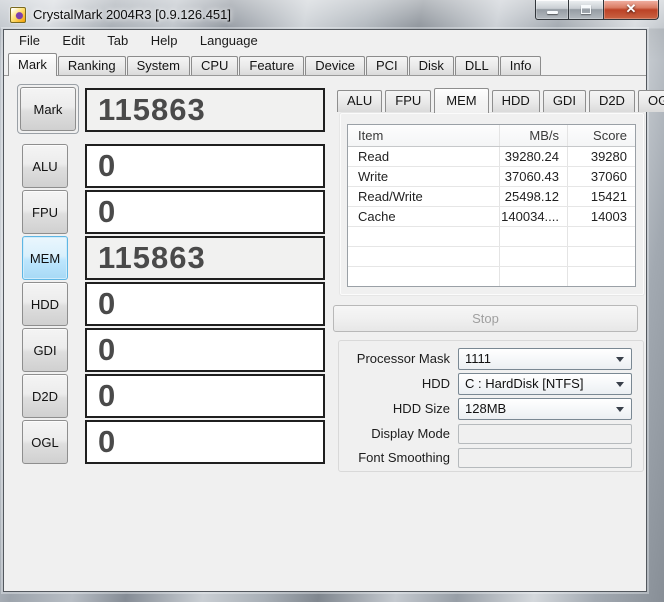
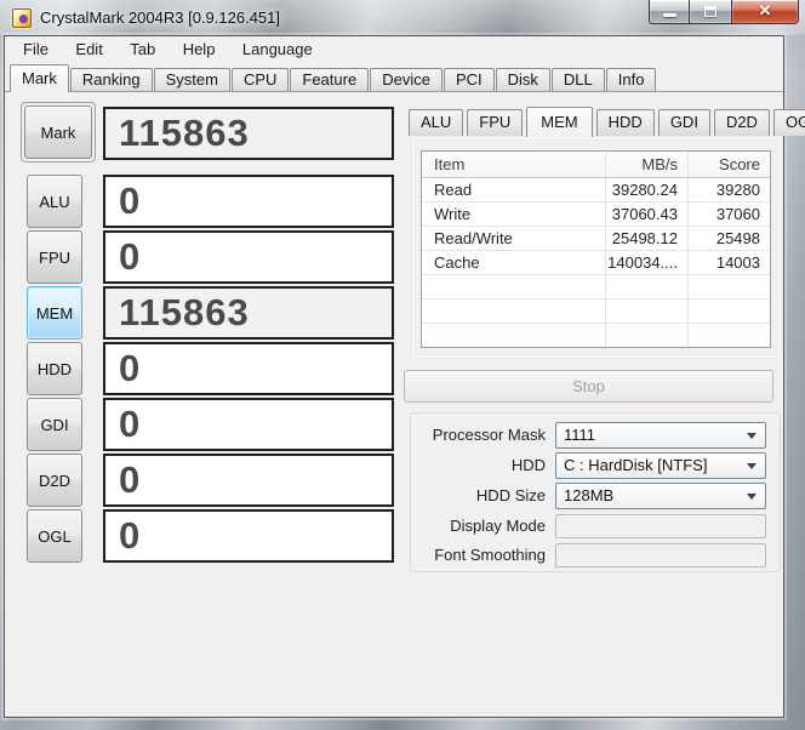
  CrystalMark 2004R3 [0.9.126.451]
  ✕
  File Edit Tab Help Language
  Mark
  Ranking
  System
  CPU
  Feature
  Device
  PCI
  Disk
  DLL
  Info
  Mark
  ALU
  FPU
  MEM
  HDD
  GDI
  D2D
  OGL
  115863
  0
  0
  115863
  0
  0
  0
  0
  ALU
  FPU
  MEM
  HDD
  GDI
  D2D
  Item
  MB/s
  Score
  Read
  39280.24
  39280
  Write
  37060.43
  37060
  Read/Write
  25498.12
- 15421
+ 25498
  Cache
  140034....
  14003
  Stop
  Processor Mask
  1111
  HDD
  C : HardDisk [NTFS]
  HDD Size
  128MB
  Display Mode
  Font Smoothing
